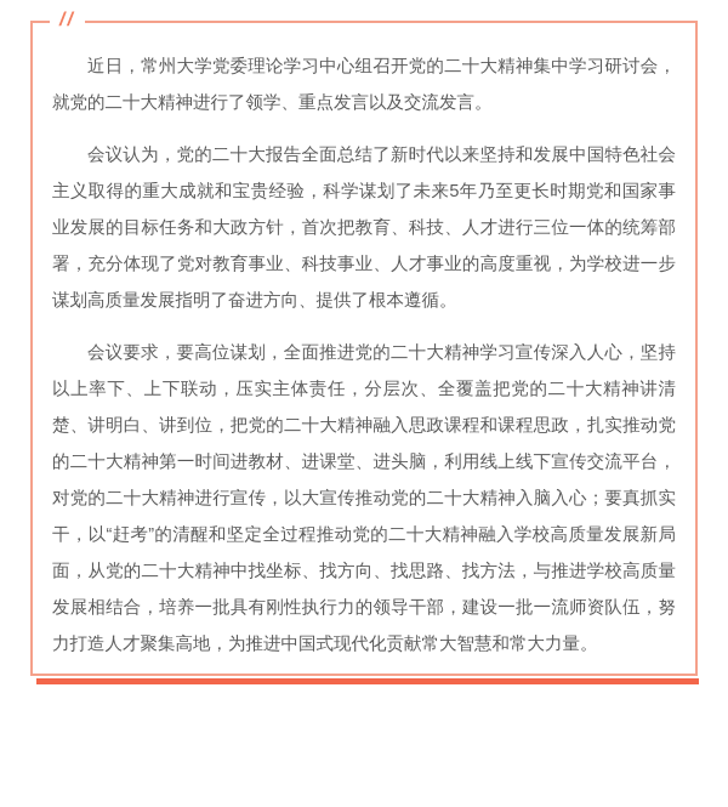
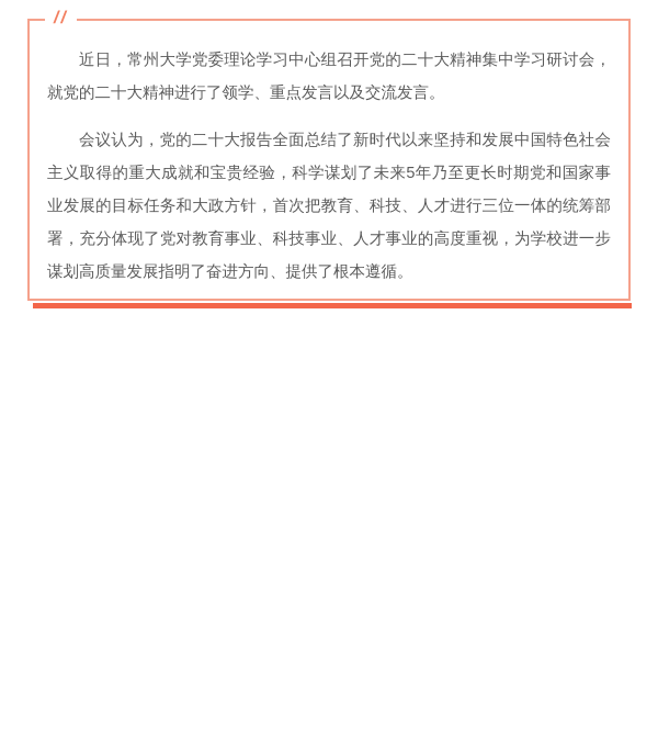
  //
  近日，常州大学党委理论学习中心组召开党的二十大精神集中学习研讨会，就党的二十大精神进行了领学、重点发言以及交流发言。
  会议认为，党的二十大报告全面总结了新时代以来坚持和发展中国特色社会主义取得的重大成就和宝贵经验，科学谋划了未来5年乃至更长时期党和国家事业发展的目标任务和大政方针，首次把教育、科技、人才进行三位一体的统筹部署，充分体现了党对教育事业、科技事业、人才事业的高度重视，为学校进一步谋划高质量发展指明了奋进方向、提供了根本遵循。
- 会议要求，要高位谋划，全面推进党的二十大精神学习宣传深入人心，坚持以上率下、上下联动，压实主体责任，分层次、全覆盖把党的二十大精神讲清楚、讲明白、讲到位，把党的二十大精神融入思政课程和课程思政，扎实推动党的二十大精神第一时间进教材、进课堂、进头脑，利用线上线下宣传交流平台，对党的二十大精神进行宣传，以大宣传推动党的二十大精神入脑入心；要真抓实干，以“赶考”的清醒和坚定全过程推动党的二十大精神融入学校高质量发展新局面，从党的二十大精神中找坐标、找方向、找思路、找方法，与推进学校高质量发展相结合，培养一批具有刚性执行力的领导干部，建设一批一流师资队伍，努力打造人才聚集高地，为推进中国式现代化贡献常大智慧和常大力量。
